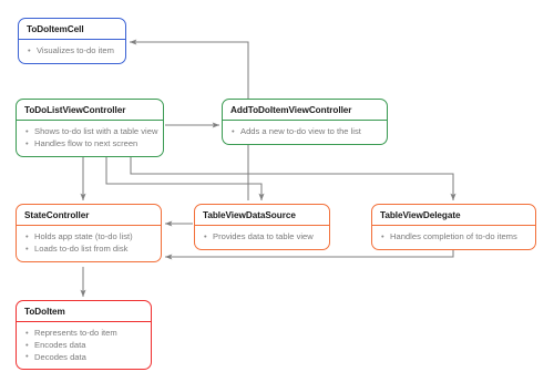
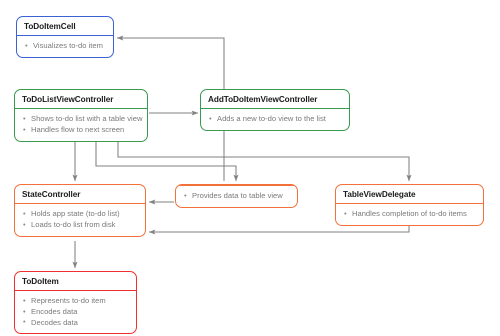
  ToDoItemCell
  Visualizes to-do item
  ToDoListViewController
  Shows to-do list with a table view
  Handles flow to next screen
  AddToDoItemViewController
  Adds a new to-do view to the list
  StateController
  Holds app state (to-do list)
  Loads to-do list from disk
- TableViewDataSource
  Provides data to table view
  TableViewDelegate
  Handles completion of to-do items
  ToDoItem
  Represents to-do item
  Encodes data
  Decodes data
